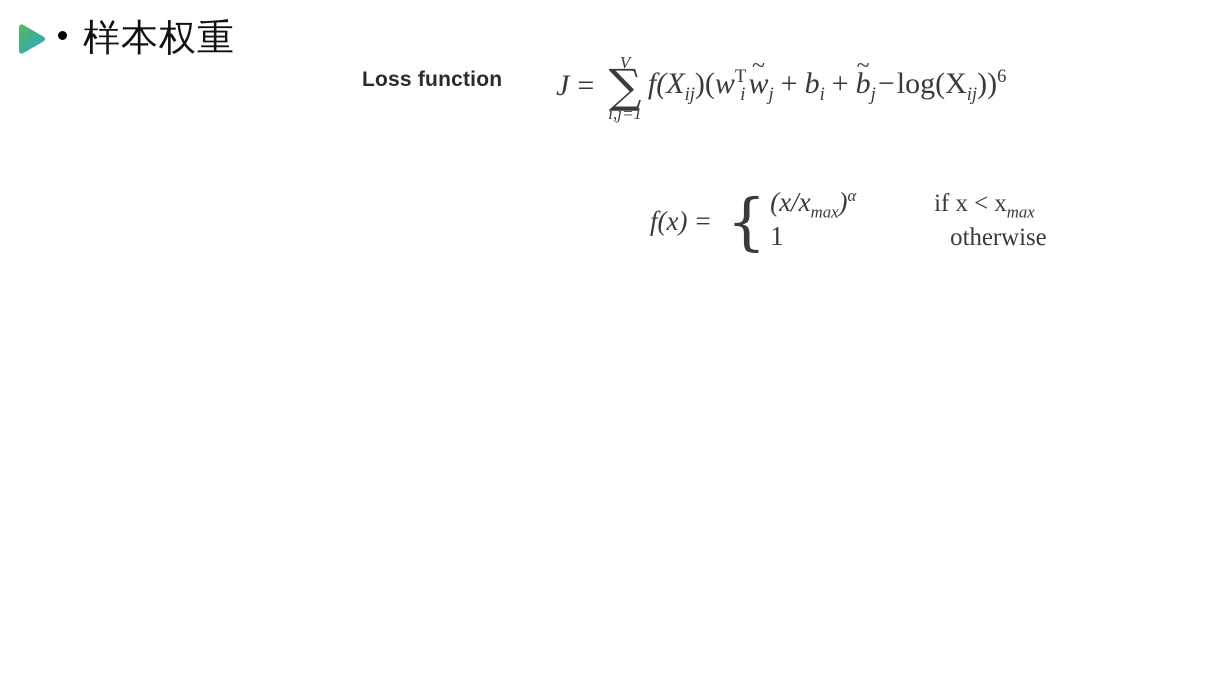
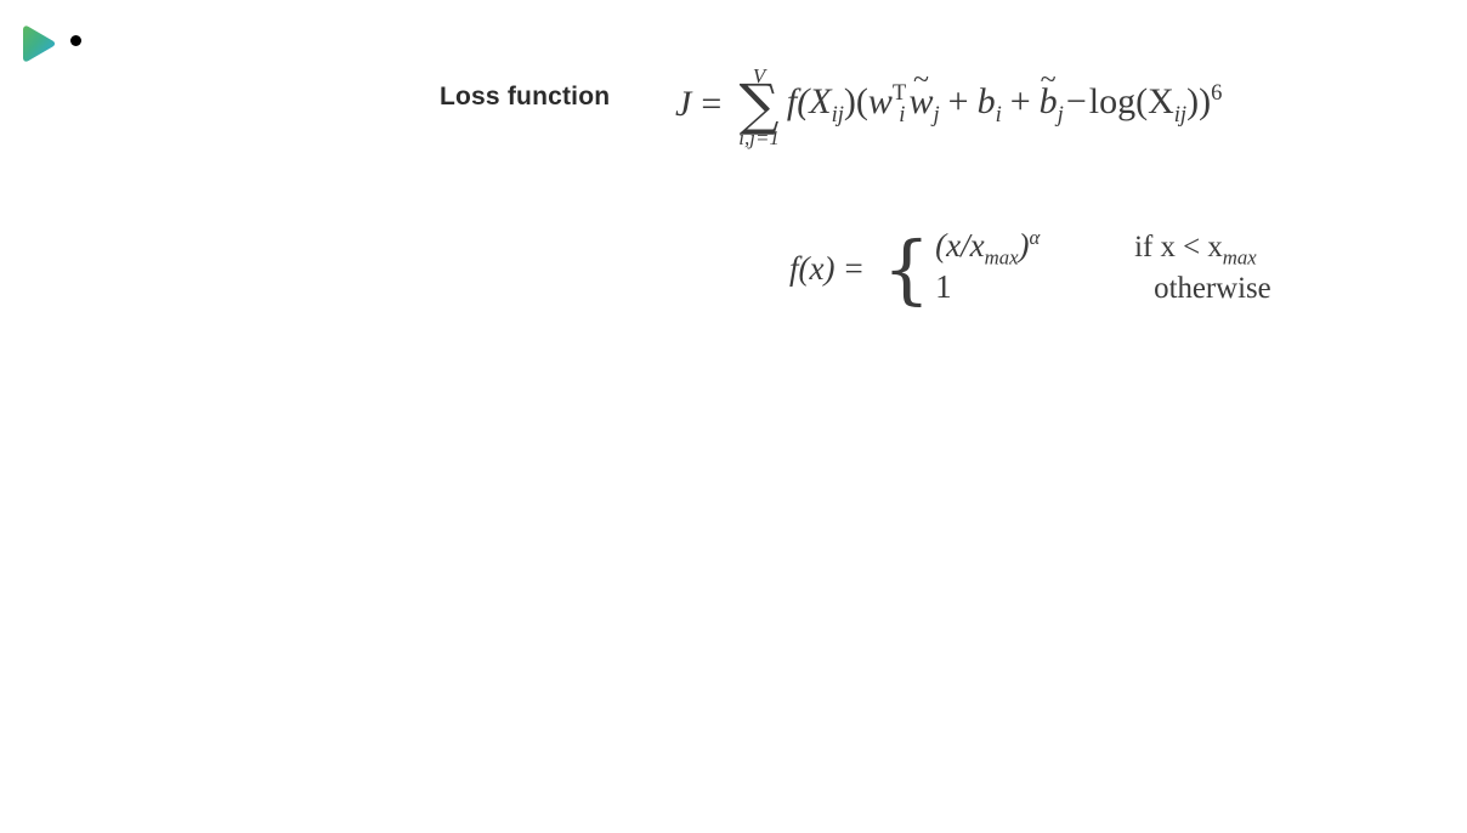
- 样本权重
  Loss function
  J
  =
  V
  ∑
  i,j=1
  f(Xij)(wTi
  ~
  wj+ bi+
  ~
  bj−log(Xij))6
  f(x)
  =
  {
  (x/xmax)α
  if x < xmax
  1
  otherwise
